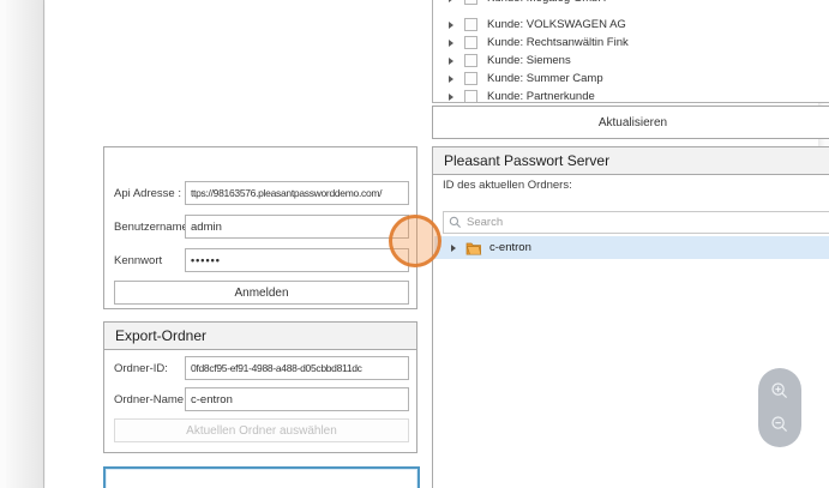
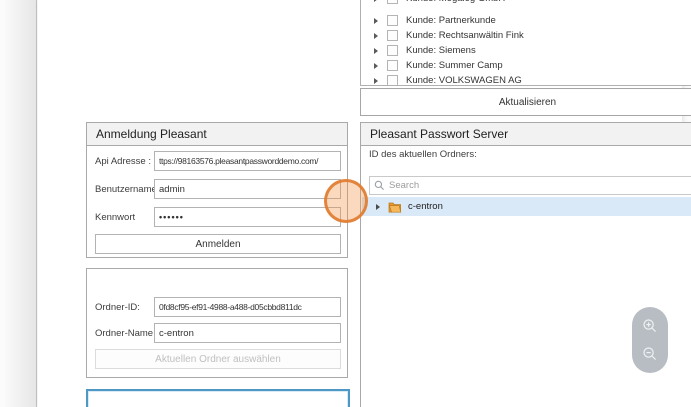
- Kunde: VOLKSWAGEN AG
+ Kunde: Partnerkunde
  Kunde: Rechtsanwältin Fink
  Kunde: Siemens
  Kunde: Summer Camp
- Kunde: Partnerkunde
+ Kunde: VOLKSWAGEN AG
  Aktualisieren
+ Anmeldung Pleasant
  Api Adresse :
  ttps://98163576.pleasantpassworddemo.com/
  Benutzernam
  admin
  Kennwort
  ••••••
  Anmelden
- Export-Ordner
  Ordner-ID:
  0fd8cf95-ef91-4988-a488-d05cbbd811dc
  Ordner-Name
  c-entron
  Aktuellen Ordner auswählen
  Pleasant Passwort Server
  ID des aktuellen Ordners:
  Search
  c-entron
